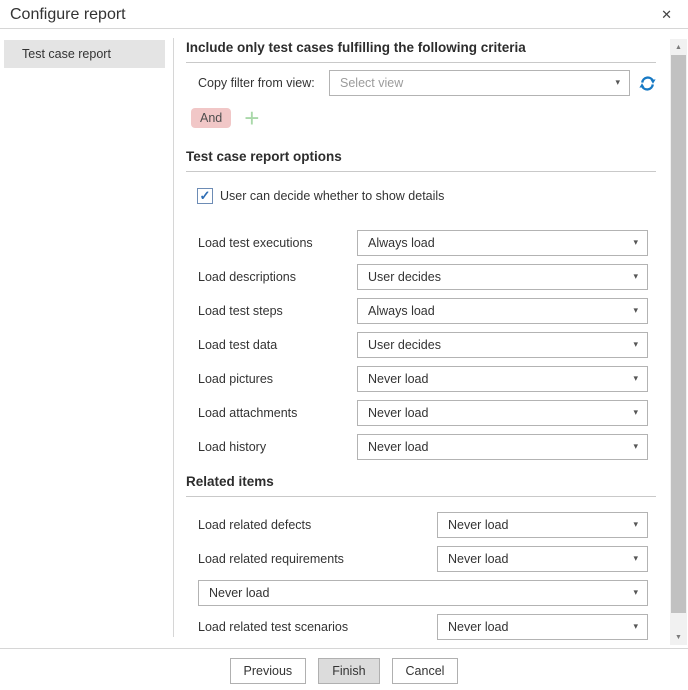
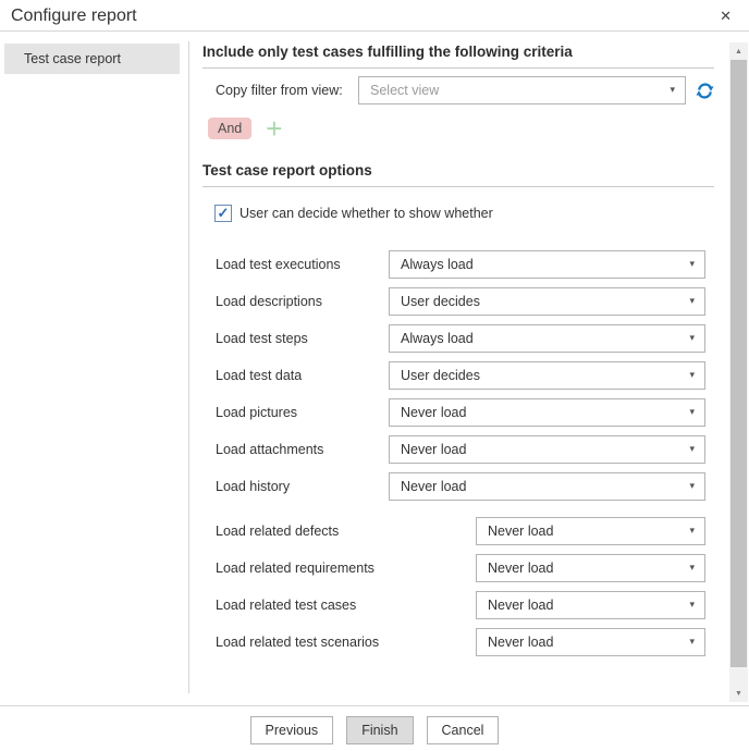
  Configure report
  ✕
  Test case report
  Include only test cases fulfilling the following criteria
  Copy filter from view:
  Select view
  ▾
  And
  +
  Test case report options
  ✓
- User can decide whether to show details
+ User can decide whether to show whether
  Load test executions
  Always load
  ▾
  Load descriptions
  User decides
  ▾
  Load test steps
  Always load
  ▾
  Load test data
  User decides
  ▾
  Load pictures
  Never load
  ▾
  Load attachments
  Never load
  ▾
  Load history
  Never load
  ▾
- Related items
  Load related defects
  Never load
  ▾
  Load related requirements
  Never load
  ▾
+ Load related test cases
  Never load
  ▾
  Load related test scenarios
  Never load
  ▾
  Previous
  Finish
  Cancel
